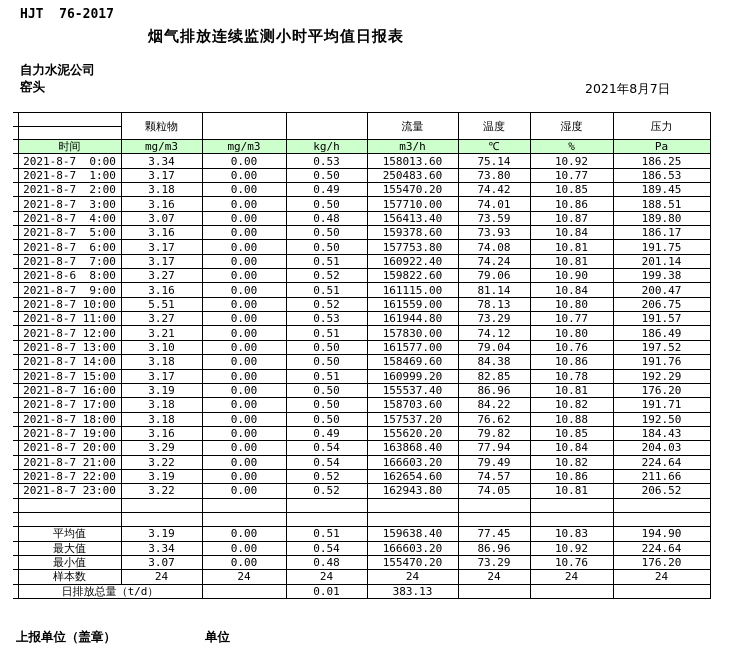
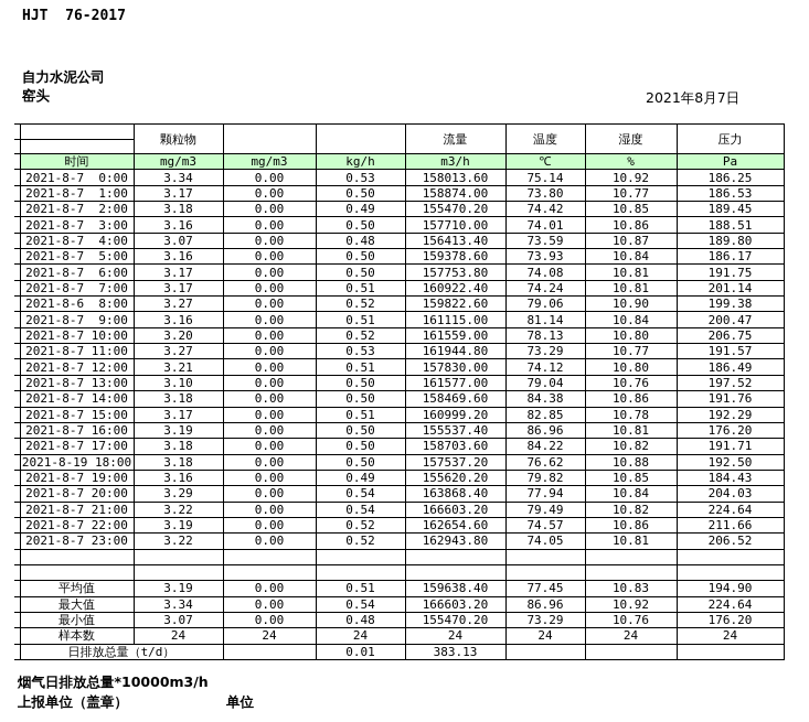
  HJT 76-2017
- 烟气排放连续监测小时平均值日报表
  自力水泥公司
  窑头
  2021年8月7日
  		颗粒物			流量	温度	湿度	压力
  	时间	mg/m3	mg/m3	kg/h	m3/h	℃	%	Pa
  	2021-8-7 0:00	3.34	0.00	0.53	158013.60	75.14	10.92	186.25
- 	2021-8-7 1:00	3.17	0.00	0.50	250483.60	73.80	10.77	186.53
+ 	2021-8-7 1:00	3.17	0.00	0.50	158874.00	73.80	10.77	186.53
  	2021-8-7 2:00	3.18	0.00	0.49	155470.20	74.42	10.85	189.45
  	2021-8-7 3:00	3.16	0.00	0.50	157710.00	74.01	10.86	188.51
  	2021-8-7 4:00	3.07	0.00	0.48	156413.40	73.59	10.87	189.80
  	2021-8-7 5:00	3.16	0.00	0.50	159378.60	73.93	10.84	186.17
  	2021-8-7 6:00	3.17	0.00	0.50	157753.80	74.08	10.81	191.75
  	2021-8-7 7:00	3.17	0.00	0.51	160922.40	74.24	10.81	201.14
  	2021-8-6 8:00	3.27	0.00	0.52	159822.60	79.06	10.90	199.38
  	2021-8-7 9:00	3.16	0.00	0.51	161115.00	81.14	10.84	200.47
- 	2021-8-7 10:00	5.51	0.00	0.52	161559.00	78.13	10.80	206.75
+ 	2021-8-7 10:00	3.20	0.00	0.52	161559.00	78.13	10.80	206.75
  	2021-8-7 11:00	3.27	0.00	0.53	161944.80	73.29	10.77	191.57
  	2021-8-7 12:00	3.21	0.00	0.51	157830.00	74.12	10.80	186.49
  	2021-8-7 13:00	3.10	0.00	0.50	161577.00	79.04	10.76	197.52
  	2021-8-7 14:00	3.18	0.00	0.50	158469.60	84.38	10.86	191.76
  	2021-8-7 15:00	3.17	0.00	0.51	160999.20	82.85	10.78	192.29
  	2021-8-7 16:00	3.19	0.00	0.50	155537.40	86.96	10.81	176.20
  	2021-8-7 17:00	3.18	0.00	0.50	158703.60	84.22	10.82	191.71
- 	2021-8-7 18:00	3.18	0.00	0.50	157537.20	76.62	10.88	192.50
+ 	2021-8-19 18:00	3.18	0.00	0.50	157537.20	76.62	10.88	192.50
  	2021-8-7 19:00	3.16	0.00	0.49	155620.20	79.82	10.85	184.43
  	2021-8-7 20:00	3.29	0.00	0.54	163868.40	77.94	10.84	204.03
  	2021-8-7 21:00	3.22	0.00	0.54	166603.20	79.49	10.82	224.64
  	2021-8-7 22:00	3.19	0.00	0.52	162654.60	74.57	10.86	211.66
  	2021-8-7 23:00	3.22	0.00	0.52	162943.80	74.05	10.81	206.52
  	平均值	3.19	0.00	0.51	159638.40	77.45	10.83	194.90
  	最大值	3.34	0.00	0.54	166603.20	86.96	10.92	224.64
  	最小值	3.07	0.00	0.48	155470.20	73.29	10.76	176.20
  	样本数	24	24	24	24	24	24	24
  	日排放总量（t/d）		0.01	383.13
+ 烟气日排放总量*10000m3/h
  上报单位（盖章）
  单位
